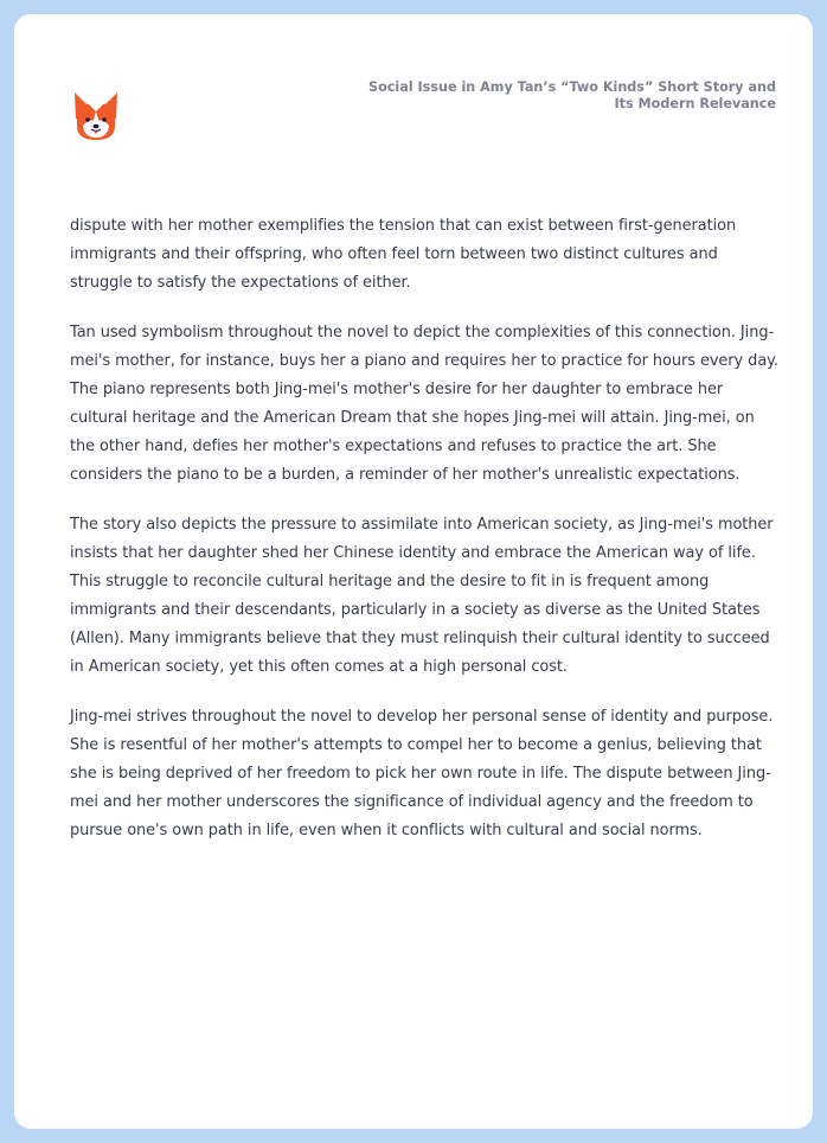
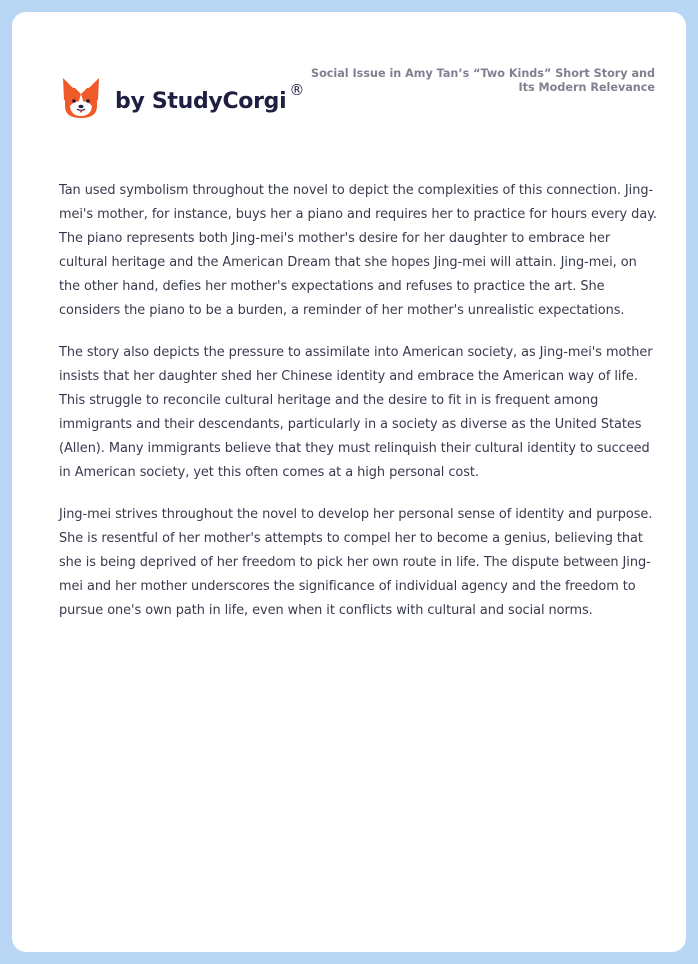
+ by StudyCorgi ®
  Social Issue in Amy Tan’s “Two Kinds” Short Story and Its Modern Relevance
- dispute with her mother exemplifies the tension that can exist between first-generation immigrants and their offspring, who often feel torn between two distinct cultures and struggle to satisfy the expectations of either.
  Tan used symbolism throughout the novel to depict the complexities of this connection. Jing-mei's mother, for instance, buys her a piano and requires her to practice for hours every day. The piano represents both Jing-mei's mother's desire for her daughter to embrace her cultural heritage and the American Dream that she hopes Jing-mei will attain. Jing-mei, on the other hand, defies her mother's expectations and refuses to practice the art. She considers the piano to be a burden, a reminder of her mother's unrealistic expectations.
  The story also depicts the pressure to assimilate into American society, as Jing-mei's mother insists that her daughter shed her Chinese identity and embrace the American way of life. This struggle to reconcile cultural heritage and the desire to fit in is frequent among immigrants and their descendants, particularly in a society as diverse as the United States (Allen). Many immigrants believe that they must relinquish their cultural identity to succeed in American society, yet this often comes at a high personal cost.
  Jing-mei strives throughout the novel to develop her personal sense of identity and purpose. She is resentful of her mother's attempts to compel her to become a genius, believing that she is being deprived of her freedom to pick her own route in life. The dispute between Jing-mei and her mother underscores the significance of individual agency and the freedom to pursue one's own path in life, even when it conflicts with cultural and social norms.
